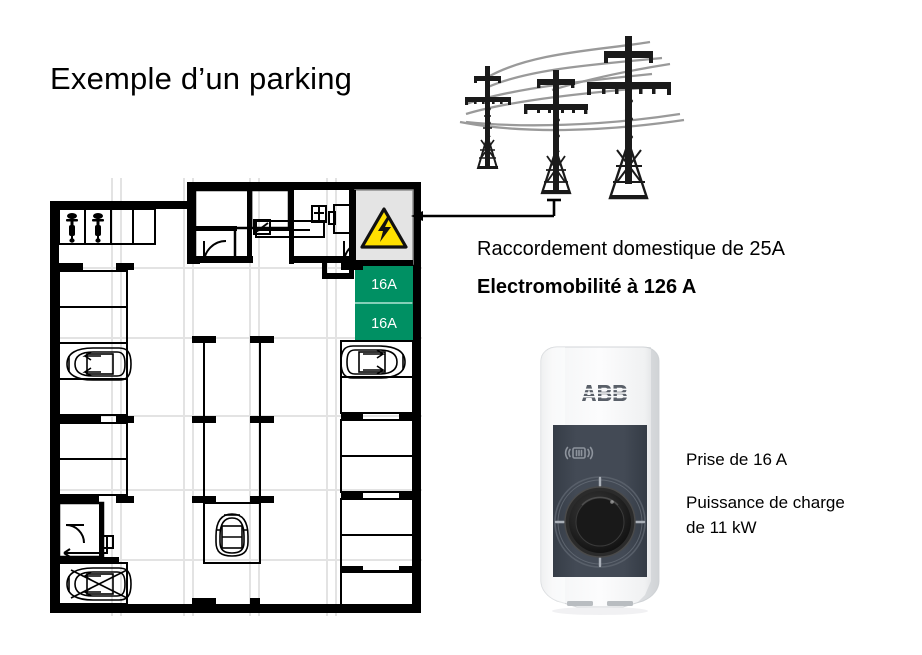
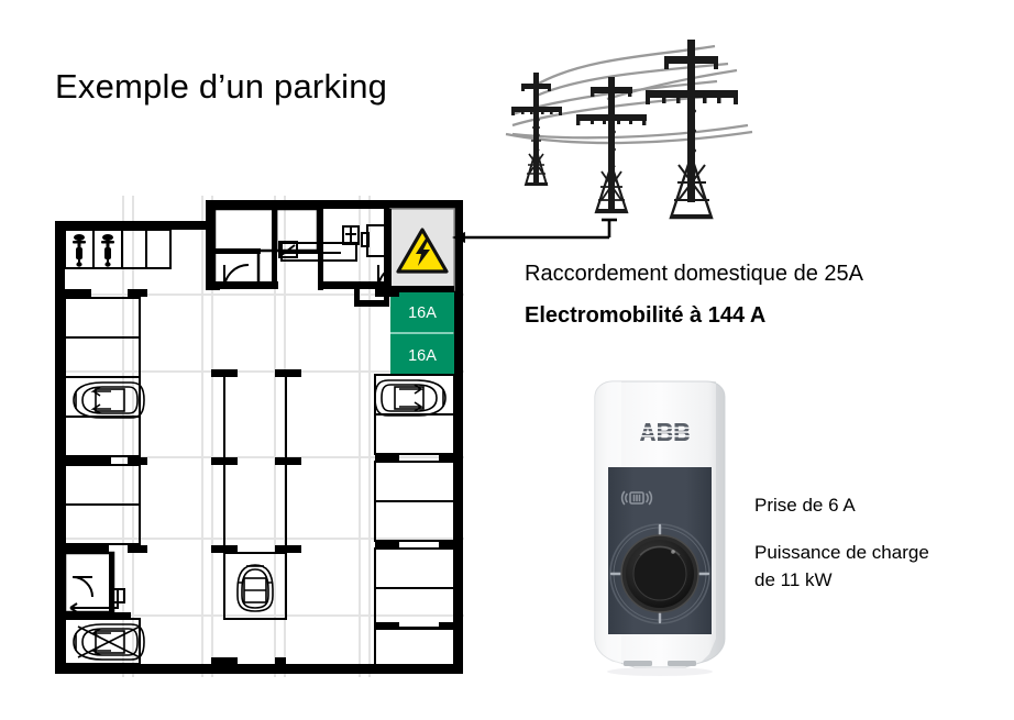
  Exemple d’un parking
  16A
  16A
  Raccordement domestique de 25A
- Electromobilité à 126 A
+ Electromobilité à 144 A
- Prise de 16 A
+ Prise de 6 A
  Puissance de charge
  de 11 kW
